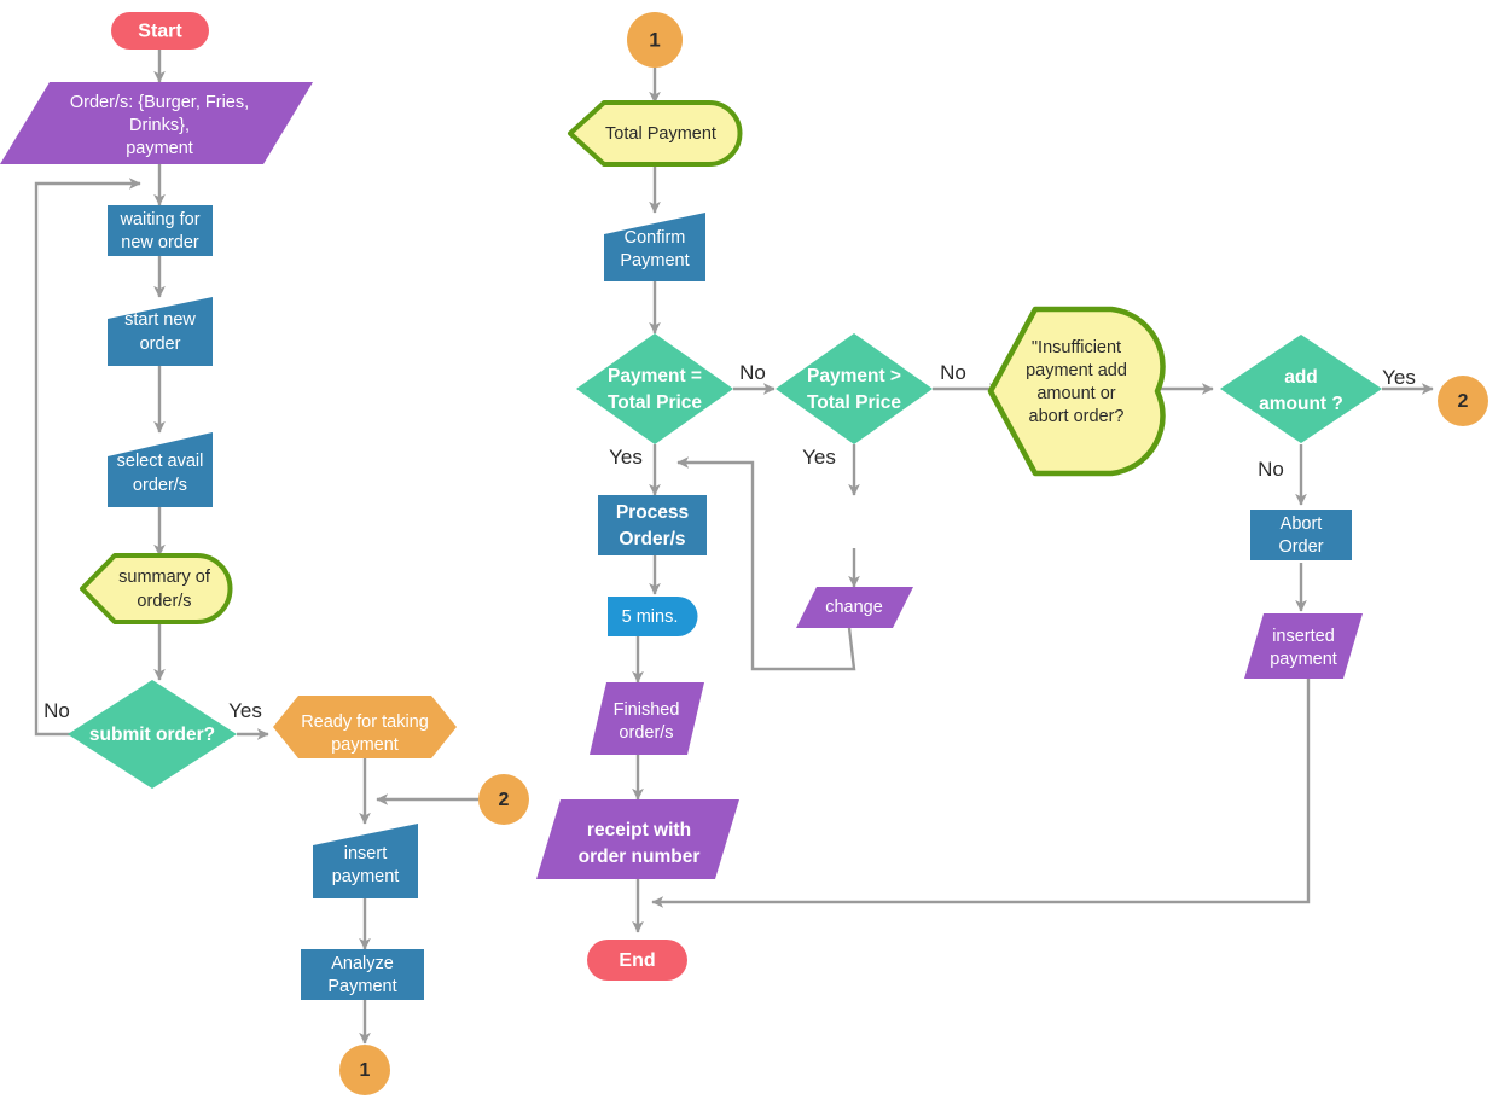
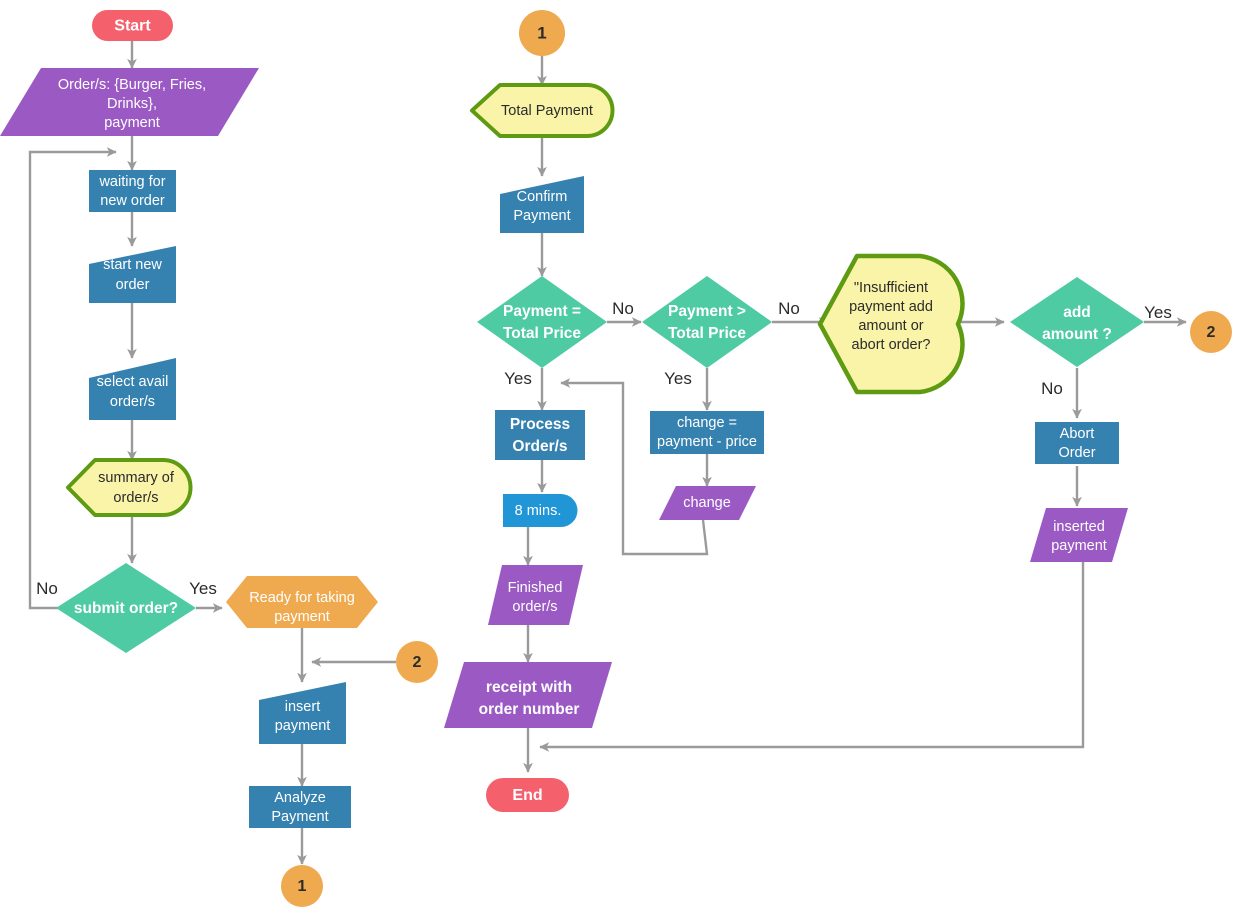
  Start
  Order/s: {Burger, Fries,
  Drinks},
  payment
  waiting for
  new order
  start new
  order
  select avail
  order/s
  summary of
  order/s
  submit order?
  Ready for taking
  payment
  2
  insert
  payment
  Analyze
  Payment
  1
  1
  Total Payment
  Confirm
  Payment
  Payment =
  Total Price
  Payment >
  Total Price
  "Insufficient
  payment add
  amount or
  abort order?
  add
  amount ?
  2
  Abort
  Order
  inserted
  payment
  Process
  Order/s
- 5 mins.
+ 8 mins.
  Finished
  order/s
  receipt with
  order number
+ change =
+ payment - price
  change
  End
  No
  Yes
  No
  Yes
  No
  Yes
  Yes
  No
